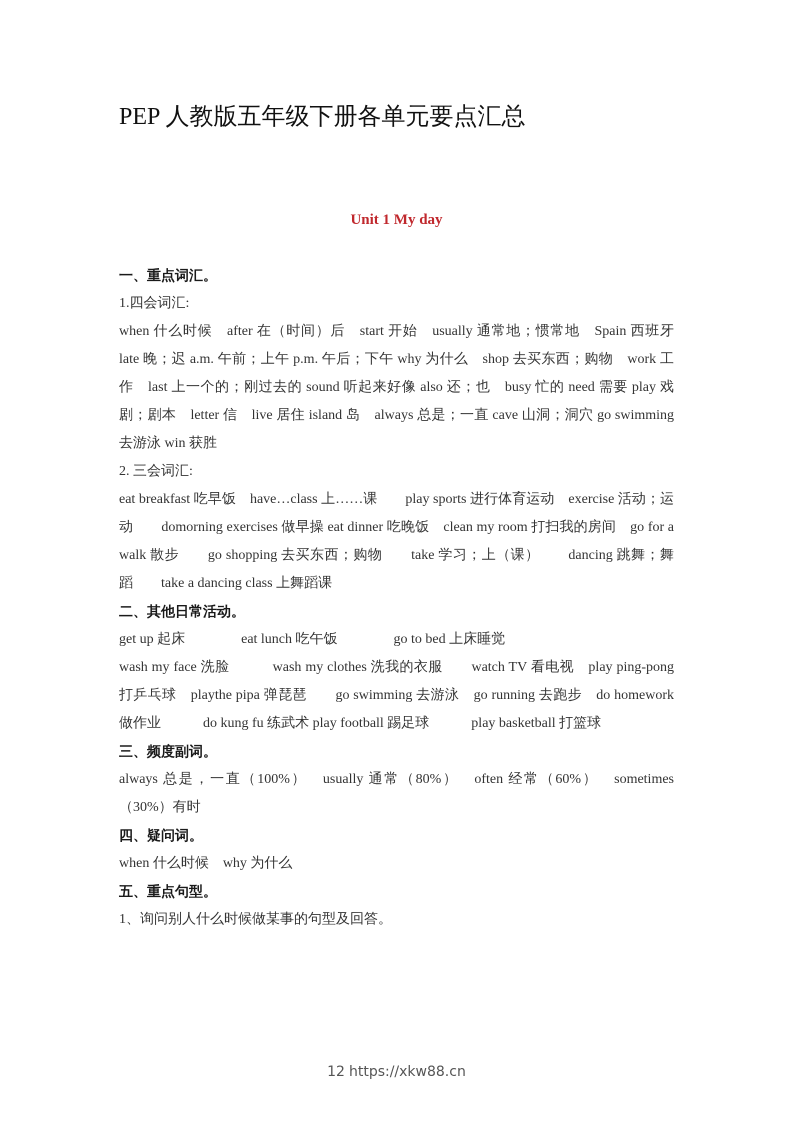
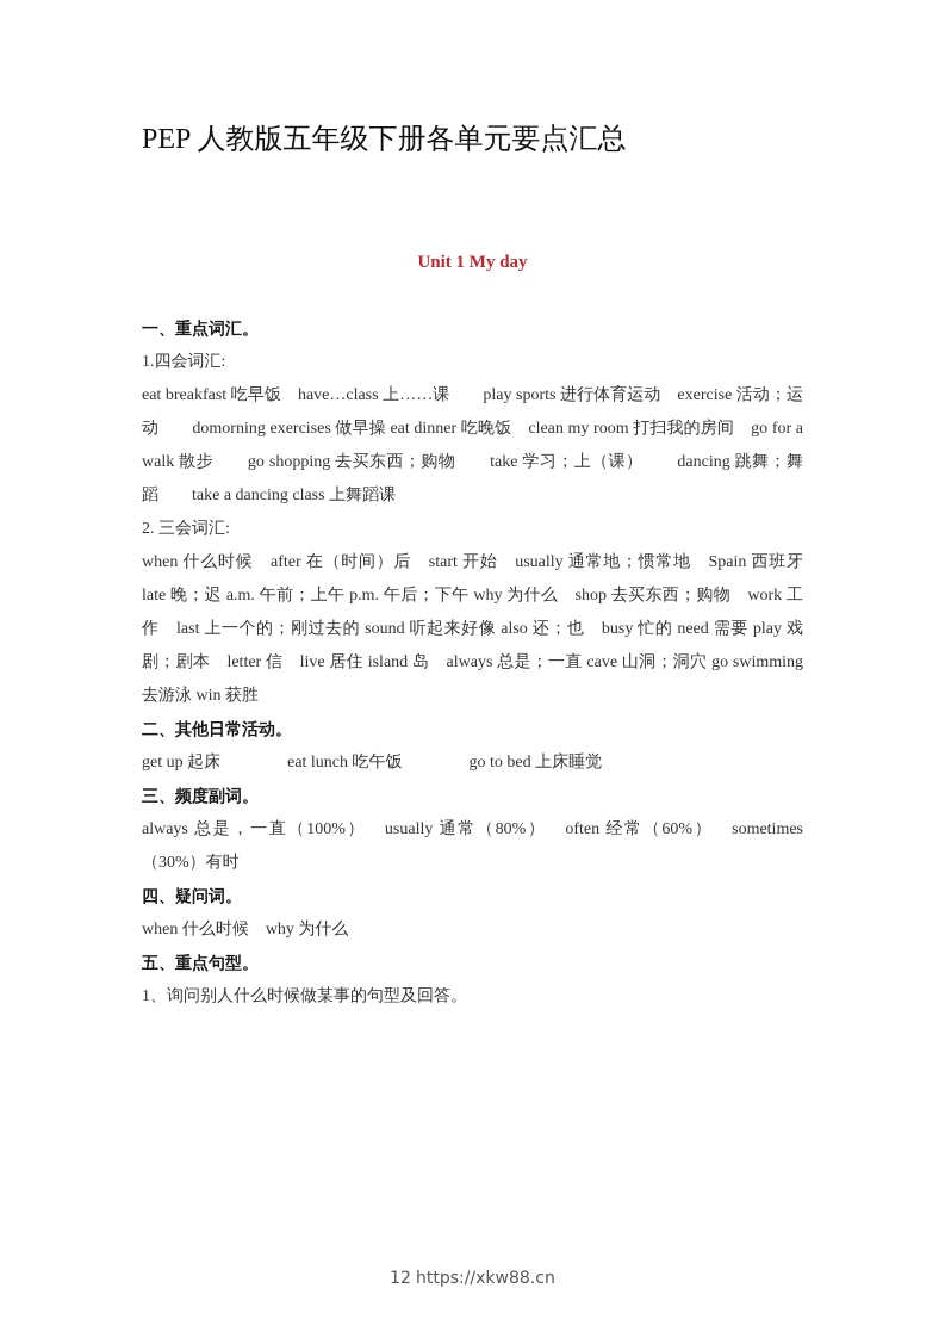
  PEP 人教版五年级下册各单元要点汇总
  Unit 1 My day
  一、重点词汇。
  1.四会词汇:
- when 什么时候 after 在（时间）后 start 开始 usually 通常地；惯常地 Spain 西班牙 late 晚；迟 a.m. 午前；上午 p.m. 午后；下午 why 为什么 shop 去买东西；购物 work 工作 last 上一个的；刚过去的 sound 听起来好像 also 还；也 busy 忙的 need 需要 play 戏剧；剧本 letter 信 live 居住 island 岛 always 总是；一直 cave 山洞；洞穴 go swimming 去游泳 win 获胜
+ eat breakfast 吃早饭 have…class 上……课 play sports 进行体育运动 exercise 活动；运动 domorning exercises 做早操 eat dinner 吃晚饭 clean my room 打扫我的房间 go for a walk 散步 go shopping 去买东西；购物 take 学习；上（课） dancing 跳舞；舞蹈 take a dancing class 上舞蹈课
  2. 三会词汇:
- eat breakfast 吃早饭 have…class 上……课 play sports 进行体育运动 exercise 活动；运动 domorning exercises 做早操 eat dinner 吃晚饭 clean my room 打扫我的房间 go for a walk 散步 go shopping 去买东西；购物 take 学习；上（课） dancing 跳舞；舞蹈 take a dancing class 上舞蹈课
+ when 什么时候 after 在（时间）后 start 开始 usually 通常地；惯常地 Spain 西班牙 late 晚；迟 a.m. 午前；上午 p.m. 午后；下午 why 为什么 shop 去买东西；购物 work 工作 last 上一个的；刚过去的 sound 听起来好像 also 还；也 busy 忙的 need 需要 play 戏剧；剧本 letter 信 live 居住 island 岛 always 总是；一直 cave 山洞；洞穴 go swimming 去游泳 win 获胜
  二、其他日常活动。
  get up 起床 eat lunch 吃午饭 go to bed 上床睡觉
- wash my face 洗脸 wash my clothes 洗我的衣服 watch TV 看电视 play ping-pong 打乒乓球 playthe pipa 弹琵琶 go swimming 去游泳 go running 去跑步 do homework 做作业 do kung fu 练武术 play football 踢足球 play basketball 打篮球
  三、频度副词。
  always 总是，一直（100%） usually 通常（80%） often 经常（60%） sometimes（30%）有时
  四、疑问词。
  when 什么时候 why 为什么
  五、重点句型。
  1、询问别人什么时候做某事的句型及回答。
  12 https://xkw88.cn
